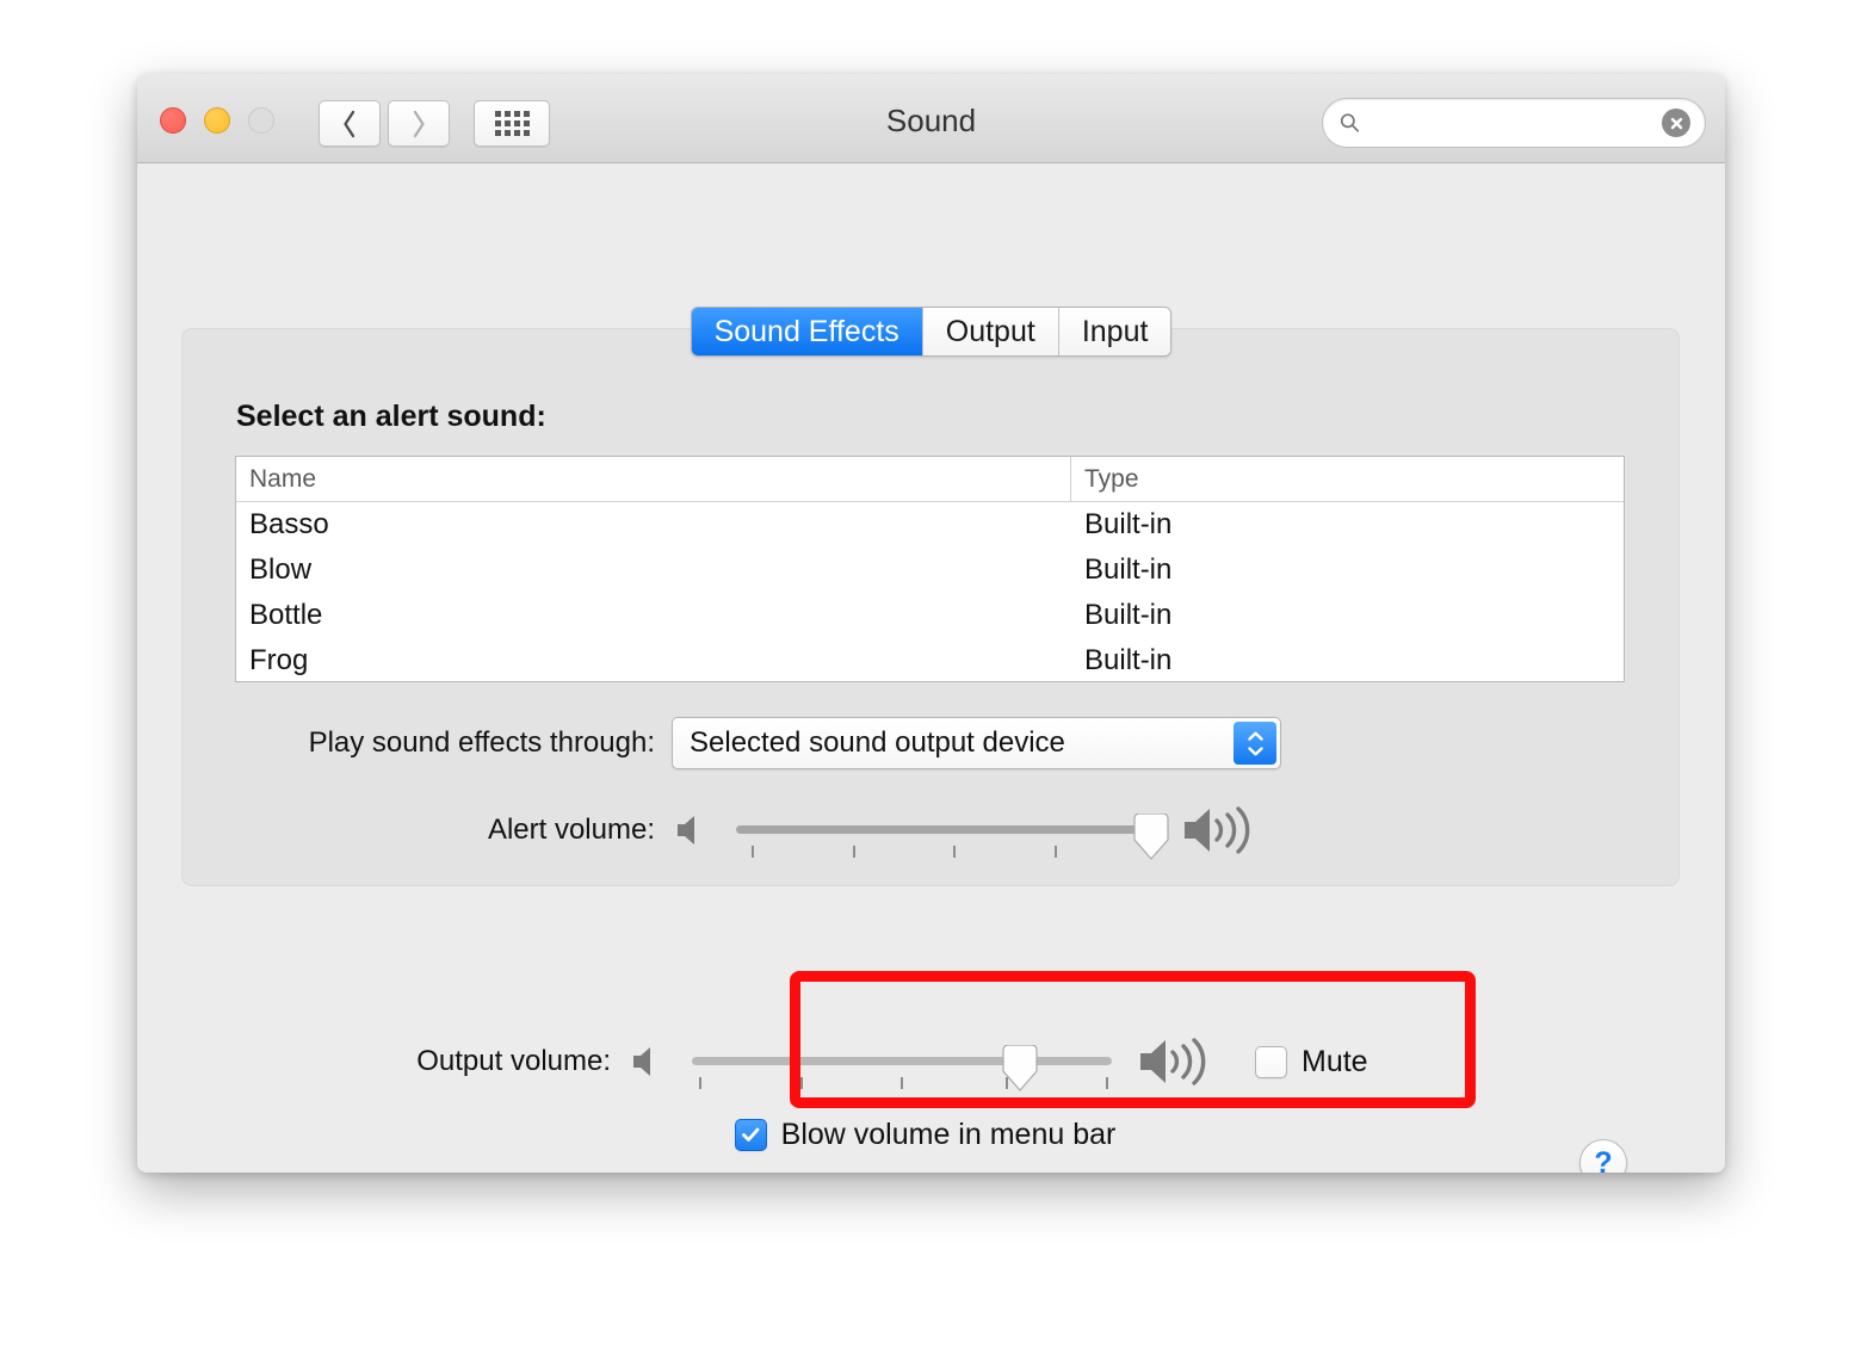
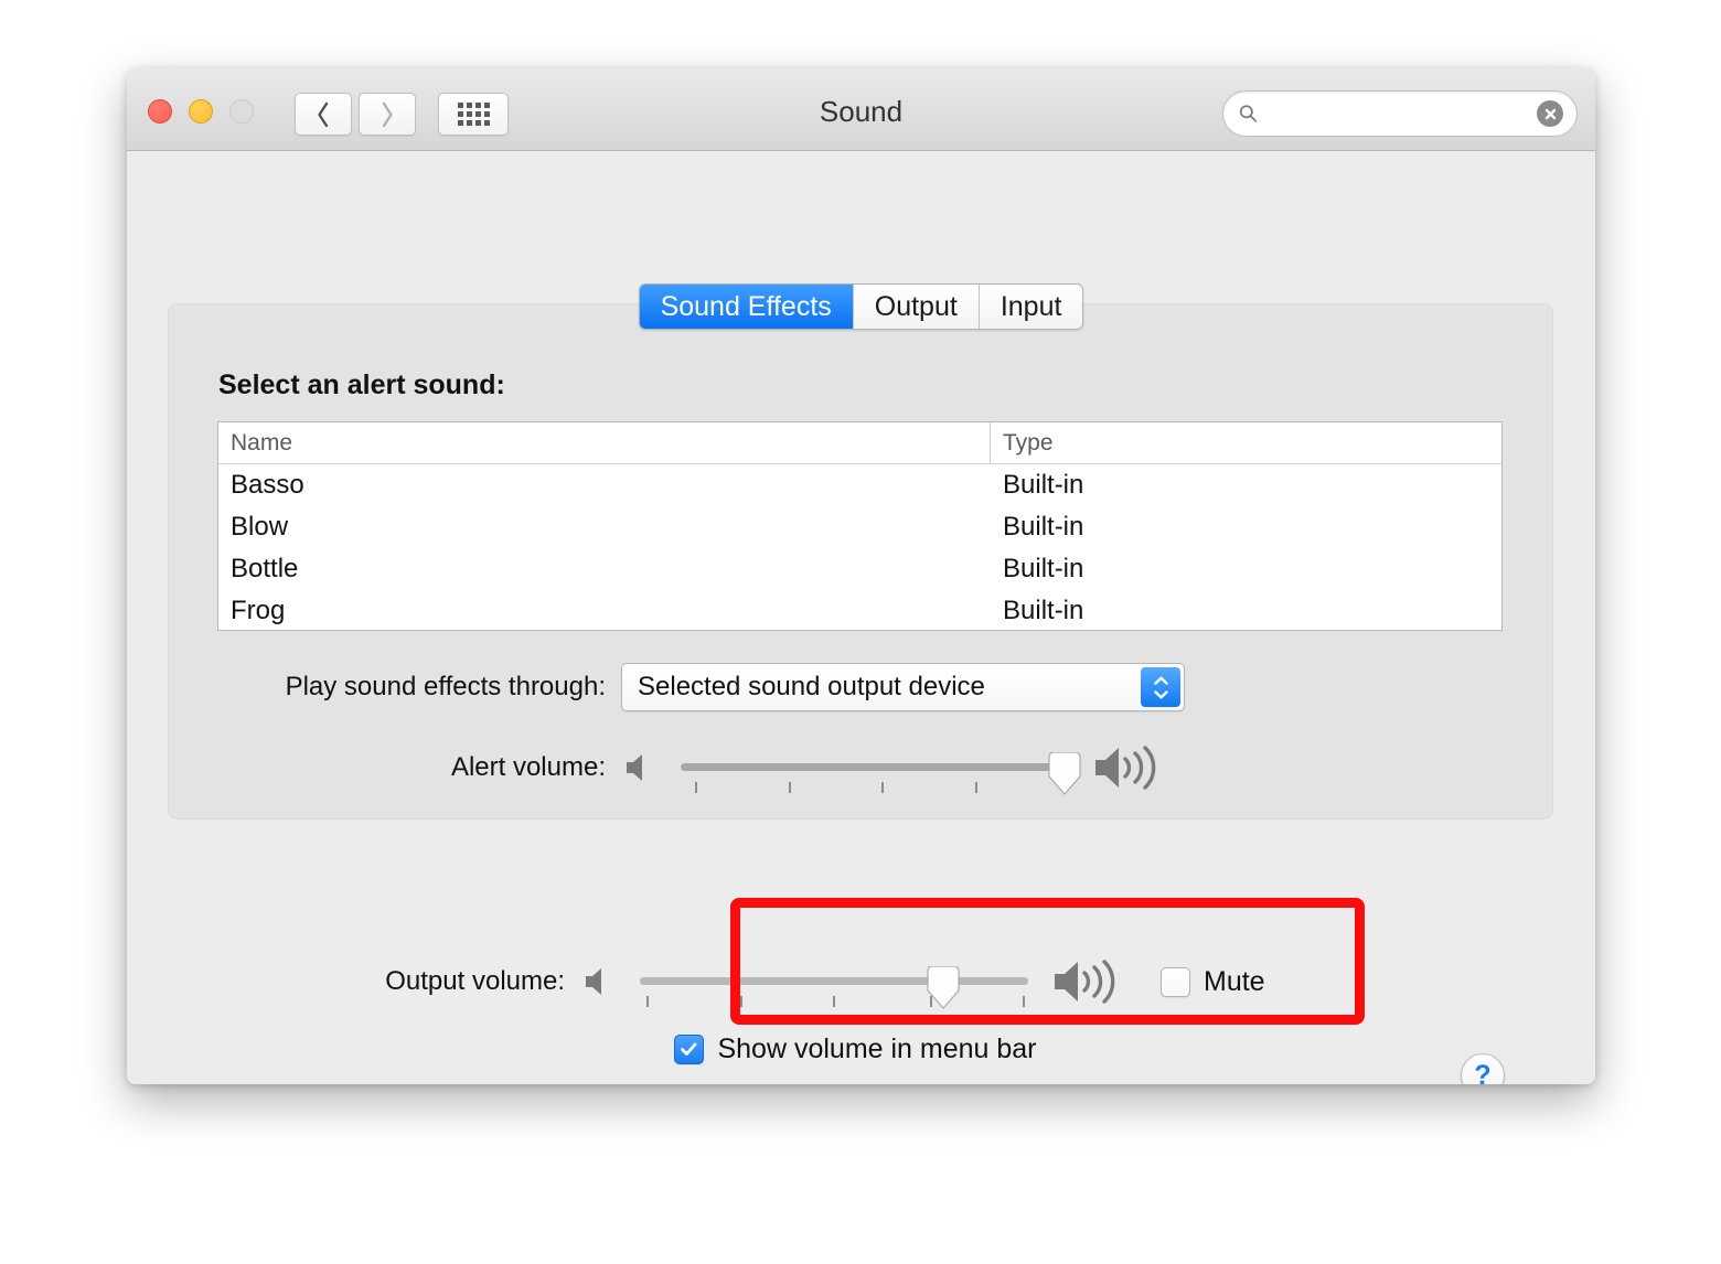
  Sound
  Select an alert sound:
  Name
  Type
  Basso
  Built-in
  Blow
  Built-in
  Bottle
  Built-in
  Frog
  Built-in
  Play sound effects through:
  Selected sound output device
  Alert volume:
  ?
  Sound Effects
  Output
  Input
  Output volume:
  Mute
- Blow volume in menu bar
+ Show volume in menu bar
